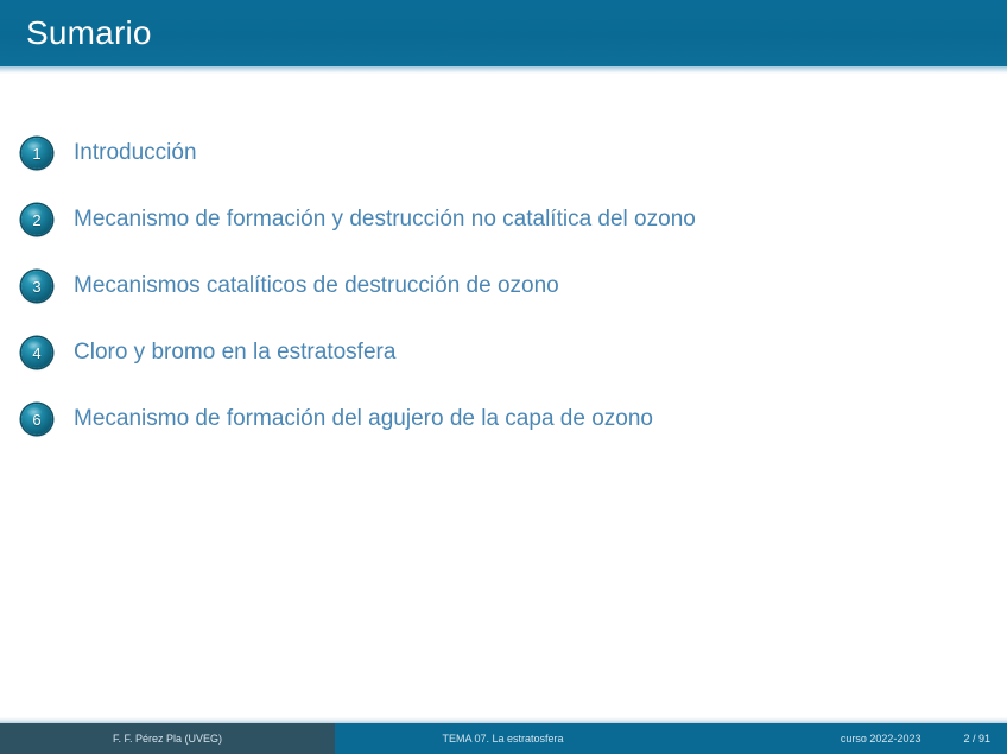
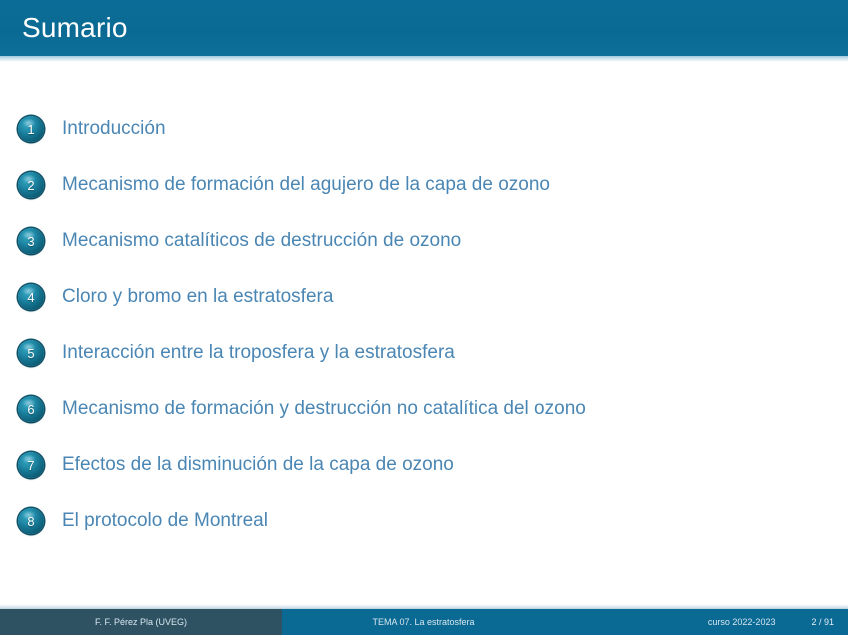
  Sumario
  1
  Introducción
  2
- Mecanismo de formación y destrucción no catalítica del ozono
+ Mecanismo de formación del agujero de la capa de ozono
  3
- Mecanismos catalíticos de destrucción de ozono
+ Mecanismo catalíticos de destrucción de ozono
  4
  Cloro y bromo en la estratosfera
+ 5
+ Interacción entre la troposfera y la estratosfera
  6
- Mecanismo de formación del agujero de la capa de ozono
+ Mecanismo de formación y destrucción no catalítica del ozono
+ 7
+ Efectos de la disminución de la capa de ozono
+ 8
+ El protocolo de Montreal
  F. F. Pérez Pla (UVEG)
  TEMA 07. La estratosfera
  curso 2022-2023
  2 / 91
